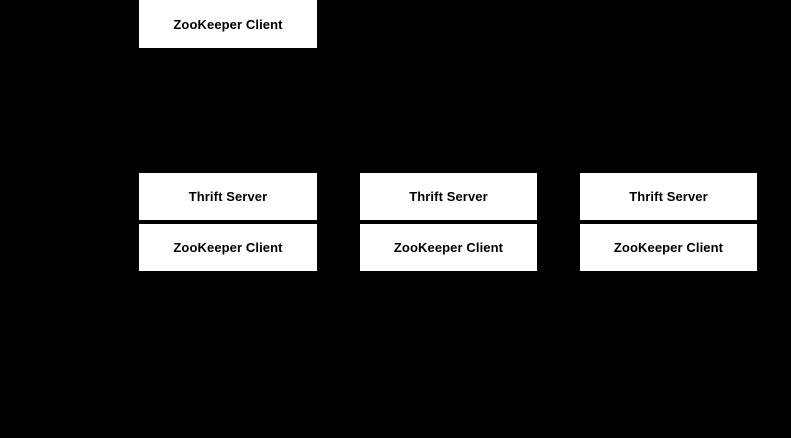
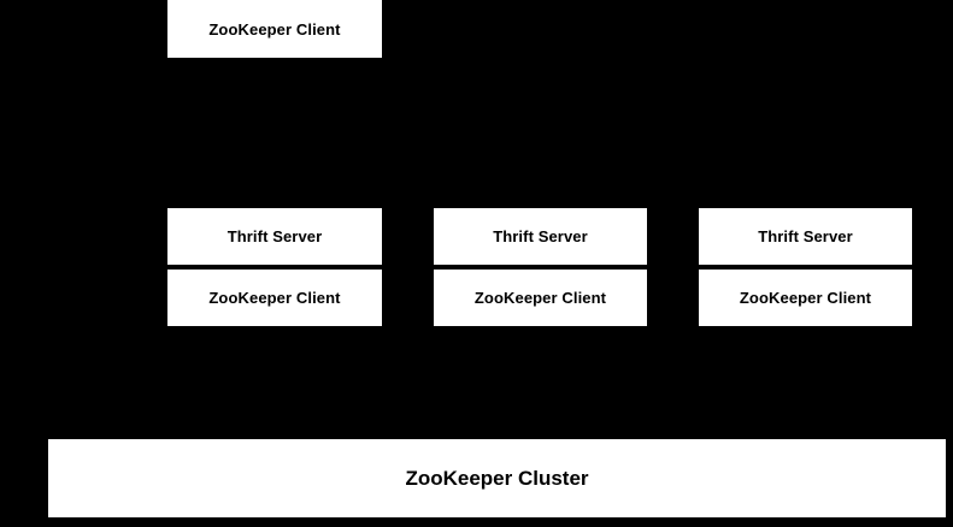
  ZooKeeper Client
  Thrift Server
  ZooKeeper Client
  Thrift Server
  ZooKeeper Client
  Thrift Server
  ZooKeeper Client
+ ZooKeeper Cluster
